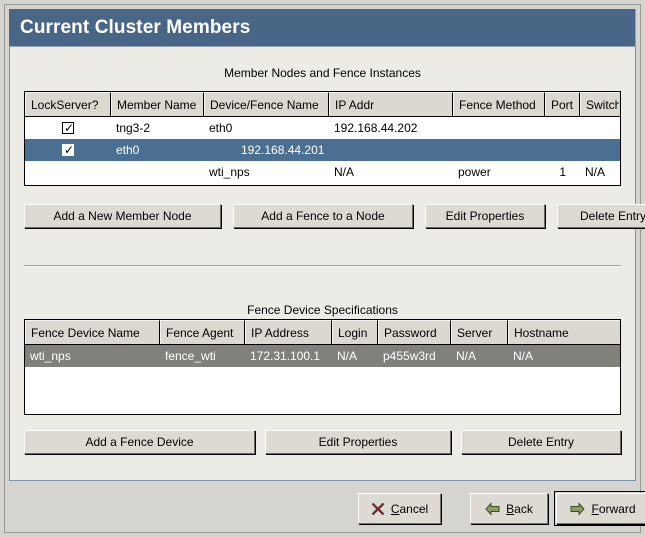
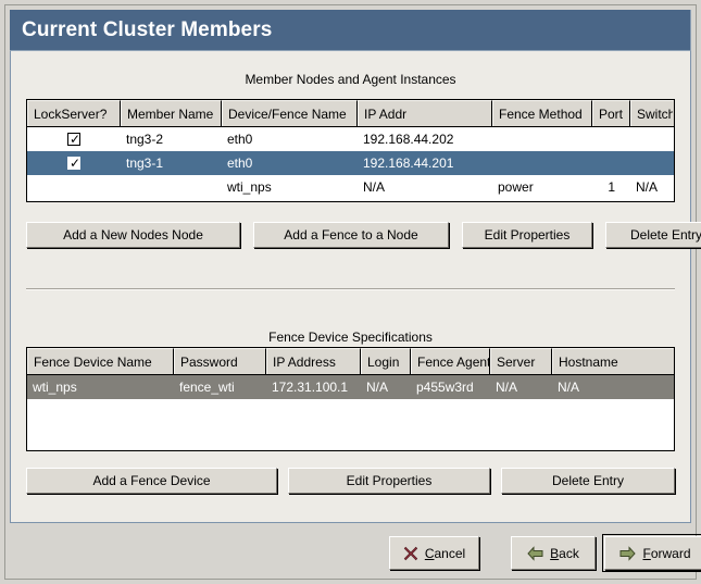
  Current Cluster Members
- Member Nodes and Fence Instances
+ Member Nodes and Agent Instances
  LockServer?
  Member Name
  Device/Fence Name
  IP Addr
  Fence Method
  Port
  Switch
  ✓
  tng3-2
  eth0
  192.168.44.202
  ✓
+ tng3-1
  eth0
  192.168.44.201
  wti_nps
  N/A
  power
  1
  N/A
- Add a New Member Node
+ Add a New Nodes Node
  Add a Fence to a Node
  Edit Properties
  Delete Entry
  Fence Device Specifications
  Fence Device Name
- Fence Agent
+ Password
  IP Address
  Login
- Password
+ Fence Agent
  Server
  Hostname
  wti_nps
  fence_wti
  172.31.100.1
  N/A
  p455w3rd
  N/A
  N/A
  Add a Fence Device
  Edit Properties
  Delete Entry
  Cancel
  Back
  Forward
